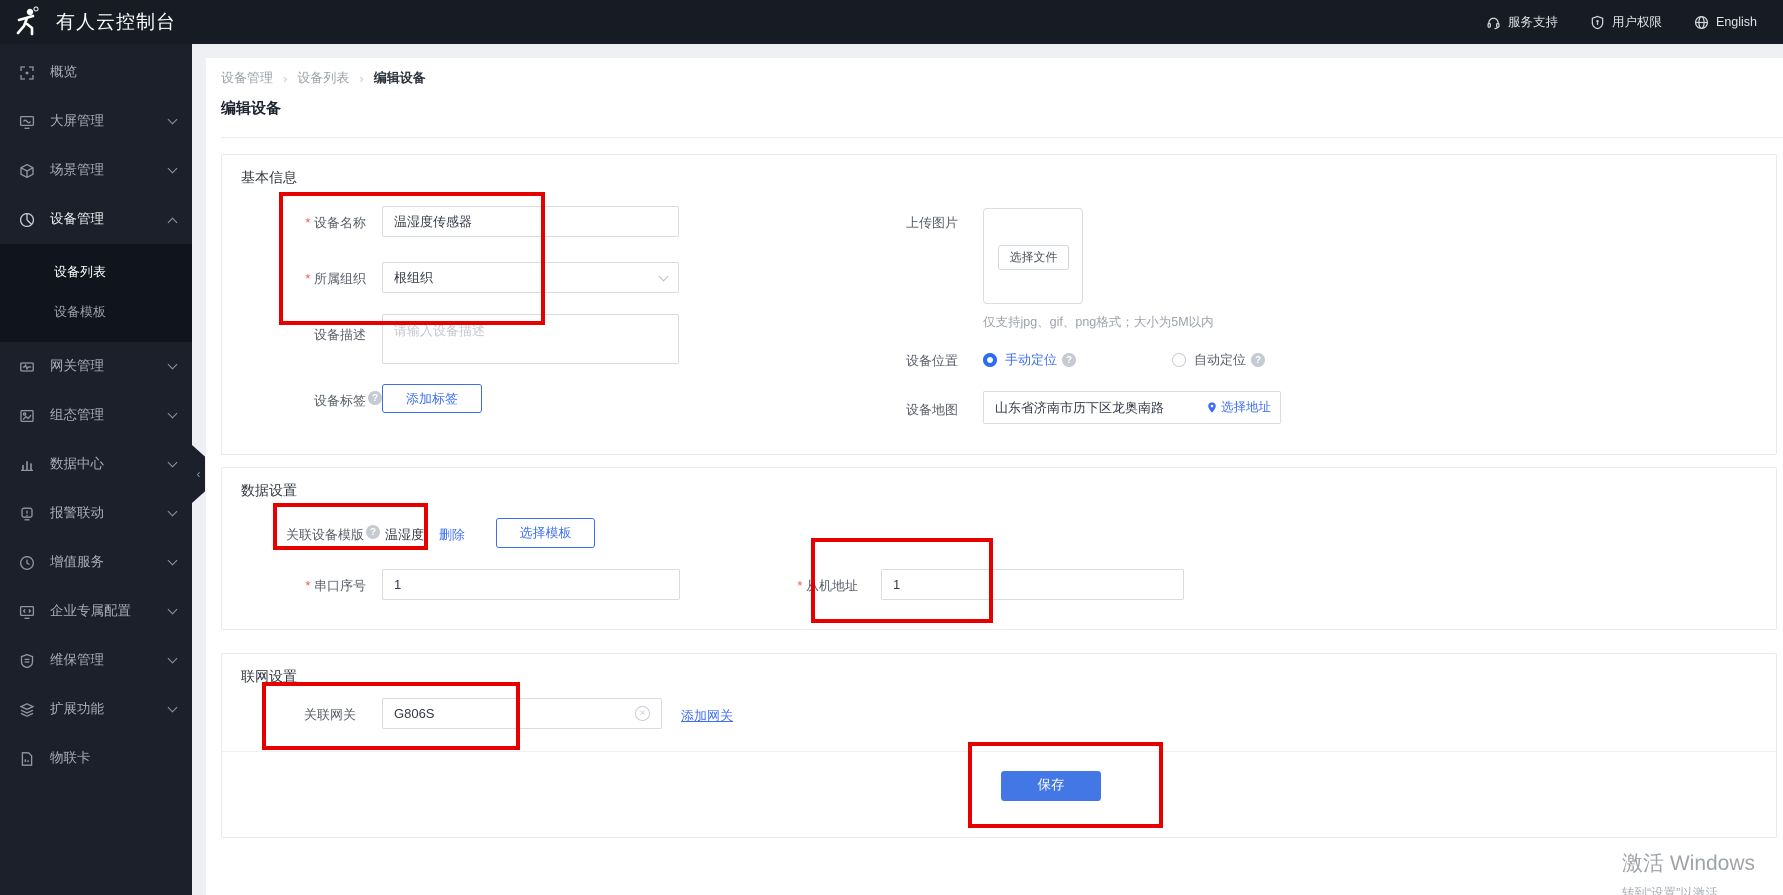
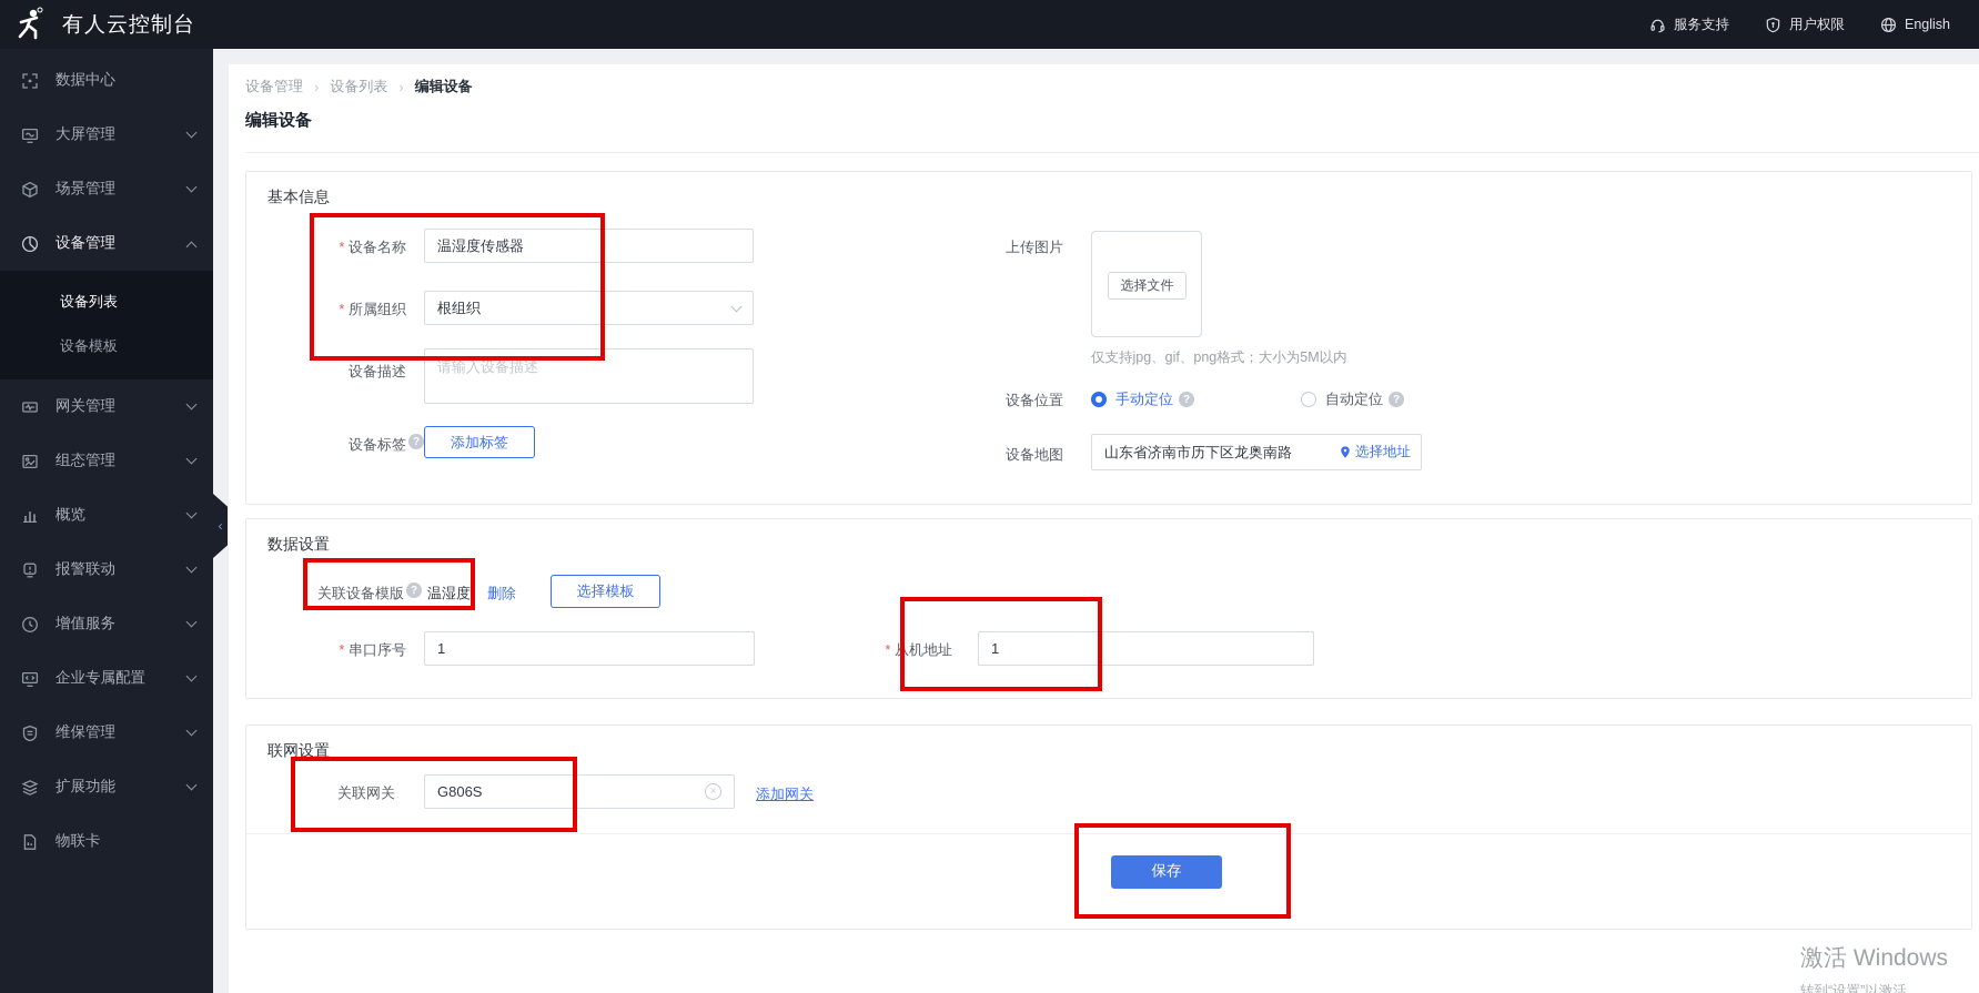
  有人云控制台
  服务支持
  用户权限
  English
- 概览
+ 数据中心
  大屏管理
  场景管理
  设备管理
  设备列表
  设备模板
  网关管理
  组态管理
- 数据中心
+ 概览
  报警联动
  增值服务
  企业专属配置
  维保管理
  扩展功能
  物联卡
  ‹
  设备管理
  ›
  设备列表
  ›
  编辑设备
  编辑设备
  基本信息
  设备名称
  温湿度传感器
  所属组织
  根组织
  设备描述
  请输入设备描述
  设备标签
  ?
  添加标签
  上传图片
  选择文件
  仅支持jpg、gif、png格式；大小为5M以内
  设备位置
  手动定位
  ?
  自动定位
  ?
  设备地图
  山东省济南市历下区龙奥南路
  选择地址
  数据设置
  关联设备模版
  ?
  温湿度
  删除
  选择模板
  串口序号
  1
  从机地址
  1
  联网设置
  关联网关
  G806S
  ×
  添加网关
  保存
  激活 Windows
